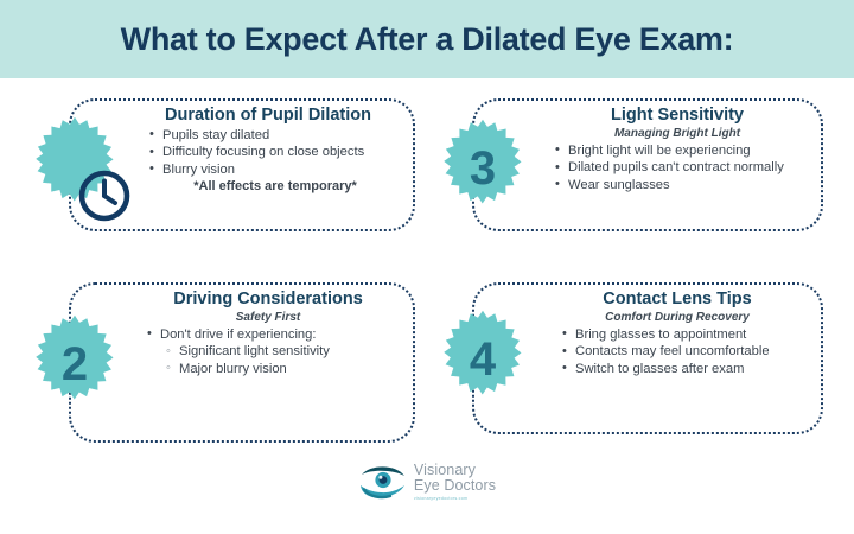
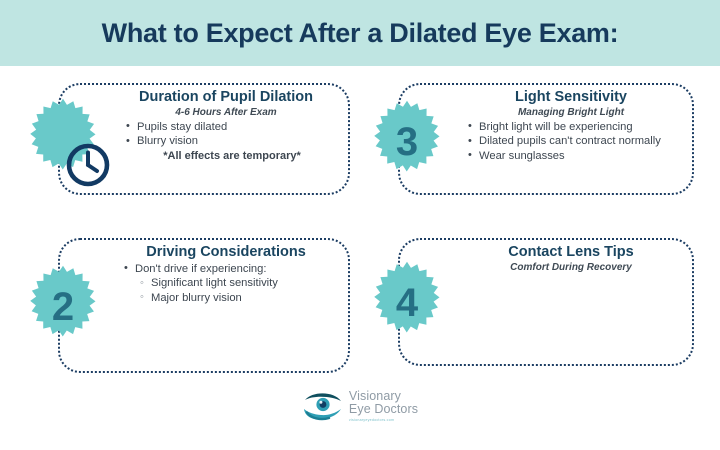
  What to Expect After a Dilated Eye Exam:
  Duration of Pupil Dilation
+ 4-6 Hours After Exam
  Pupils stay dilated
- Difficulty focusing on close objects
  Blurry vision
  *All effects are temporary*
  3
  Light Sensitivity
  Managing Bright Light
  Bright light will be experiencing
  Dilated pupils can't contract normally
  Wear sunglasses
  2
  Driving Considerations
- Safety First
  Don't drive if experiencing:
  Significant light sensitivity
  Major blurry vision
  4
  Contact Lens Tips
  Comfort During Recovery
- Bring glasses to appointment
- Contacts may feel uncomfortable
- Switch to glasses after exam
  Visionary
  Eye Doctors
